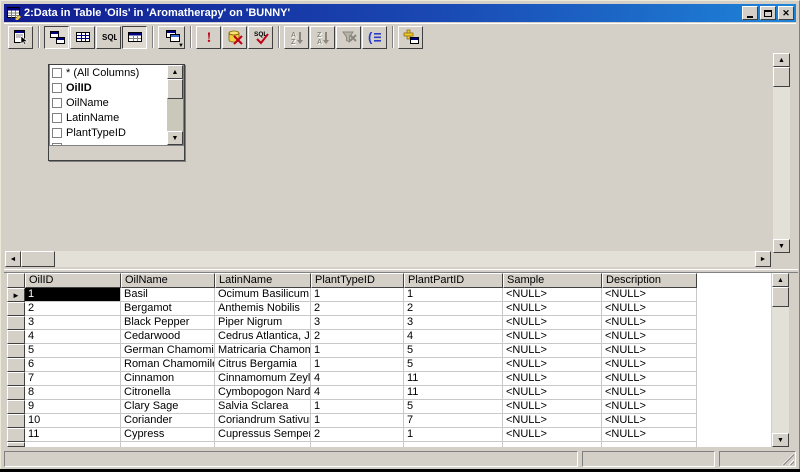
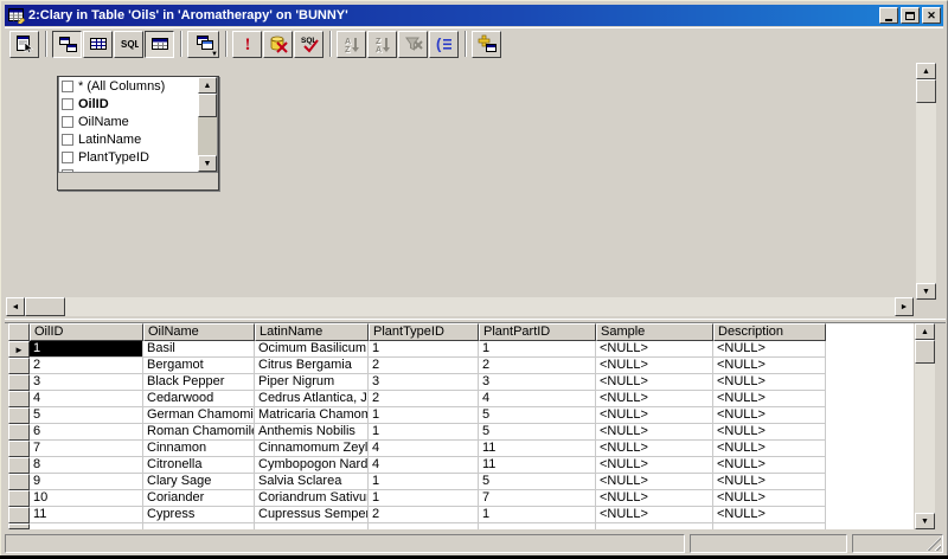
- 2:Data in Table 'Oils' in 'Aromatherapy' on 'BUNNY'
+ 2:Clary in Table 'Oils' in 'Aromatherapy' on 'BUNNY'
  ✕
  SQL
  !
  (
  * (All Columns)
  OilID
  OilName
  LatinName
  PlantTypeID
  OilID
  OilName
  LatinName
  PlantTypeID
  PlantPartID
  Sample
  Description
  ►
  1
  Basil
  Ocimum Basilicum
  1
  1
  <NULL>
  <NULL>
  2
  Bergamot
- Anthemis Nobilis
+ Citrus Bergamia
  2
  2
  <NULL>
  <NULL>
  3
  Black Pepper
  Piper Nigrum
  3
  3
  <NULL>
  <NULL>
  4
  Cedarwood
  Cedrus Atlantica, J
  2
  4
  <NULL>
  <NULL>
  5
  German Chamomi
  Matricaria Chamom
  1
  5
  <NULL>
  <NULL>
  6
  Roman Chamomil
- Citrus Bergamia
+ Anthemis Nobilis
  1
  5
  <NULL>
  <NULL>
  7
  Cinnamon
  Cinnamomum Zeyl
  4
  11
  <NULL>
  <NULL>
  8
  Citronella
  Cymbopogon Nard
  4
  11
  <NULL>
  <NULL>
  9
  Clary Sage
  Salvia Sclarea
  1
  5
  <NULL>
  <NULL>
  10
  Coriander
  Coriandrum Sativu
  1
  7
  <NULL>
  <NULL>
  11
  Cypress
  Cupressus Sempe
  2
  1
  <NULL>
  <NULL>
